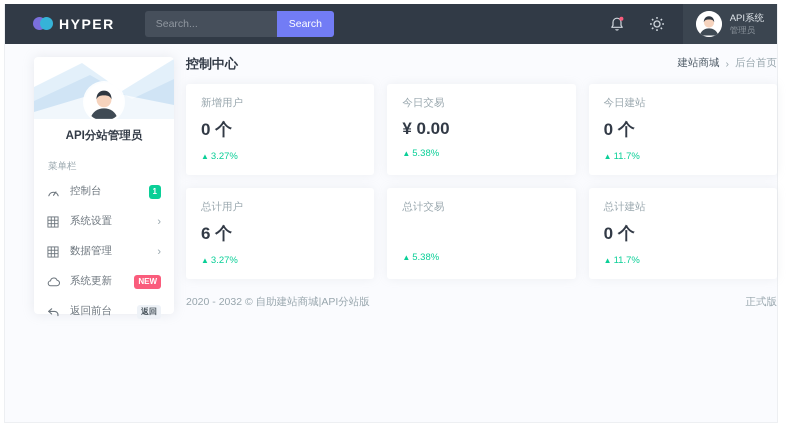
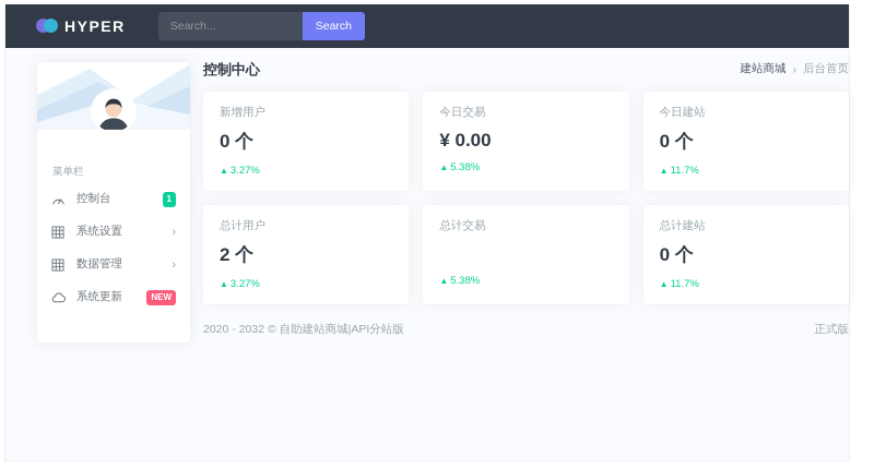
  HYPER
  Search...
  Search
- API系统
- 管理员
- API分站管理员
  菜单栏
  控制台
  1
  系统设置
  ›
  数据管理
  ›
  系统更新
  NEW
- 返回前台
- 返回
  控制中心
  建站商城
  ›
  后台首页
  新增用户
  0 个
  ▲ 3.27%
  今日交易
  ¥ 0.00
  ▲ 5.38%
  今日建站
  0 个
  ▲ 11.7%
  总计用户
- 6 个
+ 2 个
  ▲ 3.27%
  总计交易
  ▲ 5.38%
  总计建站
  0 个
  ▲ 11.7%
  2020 - 2032 © 自助建站商城|API分站版
  正式版
